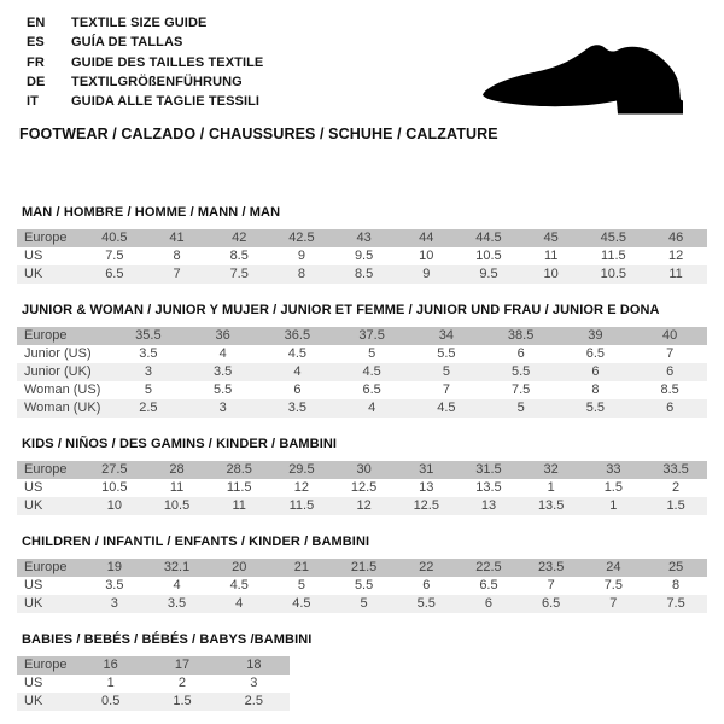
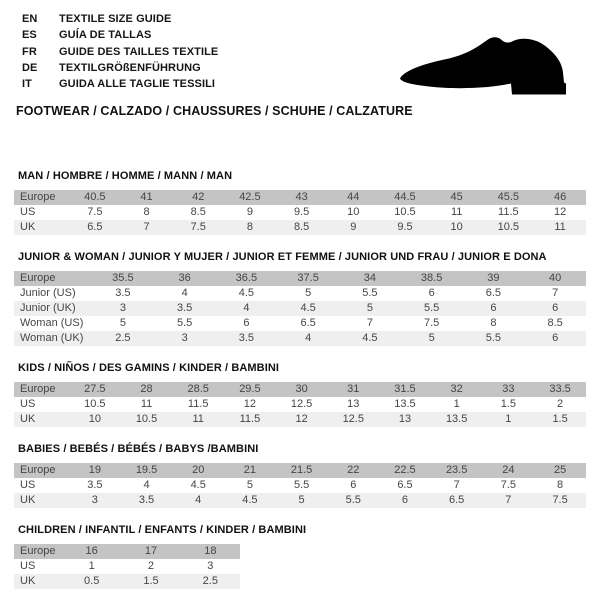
  EN
  TEXTILE SIZE GUIDE
  ES
  GUÍA DE TALLAS
  FR
  GUIDE DES TAILLES TEXTILE
  DE
  TEXTILGRÖßENFÜHRUNG
  IT
  GUIDA ALLE TAGLIE TESSILI
  FOOTWEAR / CALZADO / CHAUSSURES / SCHUHE / CALZATURE
  MAN / HOMBRE / HOMME / MANN / MAN
  Europe	40.5	41	42	42.5	43	44	44.5	45	45.5	46
  US	7.5	8	8.5	9	9.5	10	10.5	11	11.5	12
  UK	6.5	7	7.5	8	8.5	9	9.5	10	10.5	11
  JUNIOR & WOMAN / JUNIOR Y MUJER / JUNIOR ET FEMME / JUNIOR UND FRAU / JUNIOR E DONA
  Europe	35.5	36	36.5	37.5	34	38.5	39	40
  Junior (US)	3.5	4	4.5	5	5.5	6	6.5	7
  Junior (UK)	3	3.5	4	4.5	5	5.5	6	6
  Woman (US)	5	5.5	6	6.5	7	7.5	8	8.5
  Woman (UK)	2.5	3	3.5	4	4.5	5	5.5	6
  KIDS / NIÑOS / DES GAMINS / KINDER / BAMBINI
  Europe	27.5	28	28.5	29.5	30	31	31.5	32	33	33.5
  US	10.5	11	11.5	12	12.5	13	13.5	1	1.5	2
  UK	10	10.5	11	11.5	12	12.5	13	13.5	1	1.5
- CHILDREN / INFANTIL / ENFANTS / KINDER / BAMBINI
+ BABIES / BEBÉS / BÉBÉS / BABYS /BAMBINI
- Europe	19	32.1	20	21	21.5	22	22.5	23.5	24	25
+ Europe	19	19.5	20	21	21.5	22	22.5	23.5	24	25
  US	3.5	4	4.5	5	5.5	6	6.5	7	7.5	8
  UK	3	3.5	4	4.5	5	5.5	6	6.5	7	7.5
- BABIES / BEBÉS / BÉBÉS / BABYS /BAMBINI
+ CHILDREN / INFANTIL / ENFANTS / KINDER / BAMBINI
  Europe	16	17	18
  US	1	2	3
  UK	0.5	1.5	2.5
